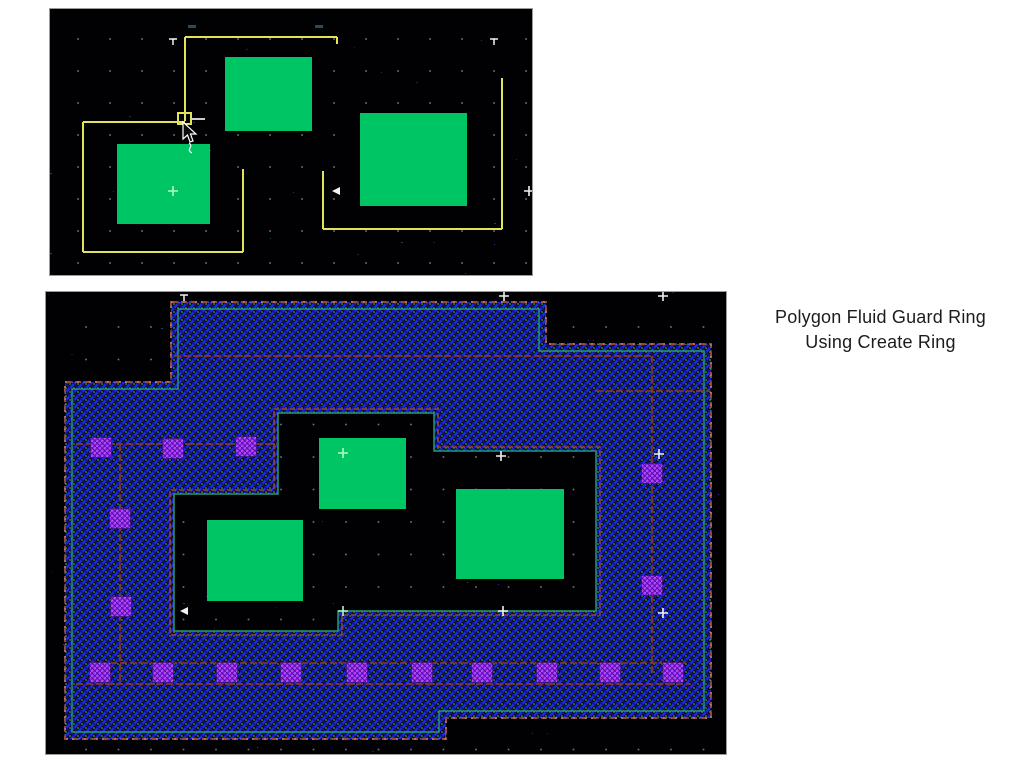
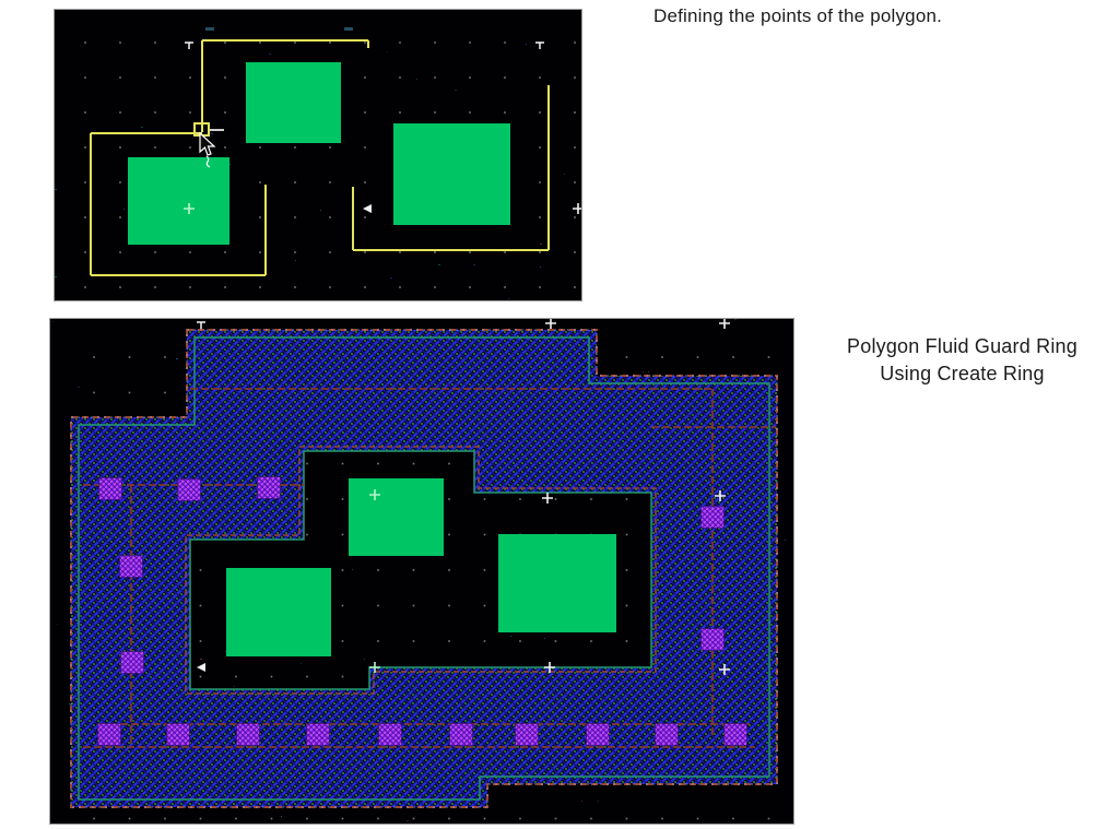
+ Defining the points of the polygon.
  Polygon Fluid Guard Ring
  Using Create Ring
